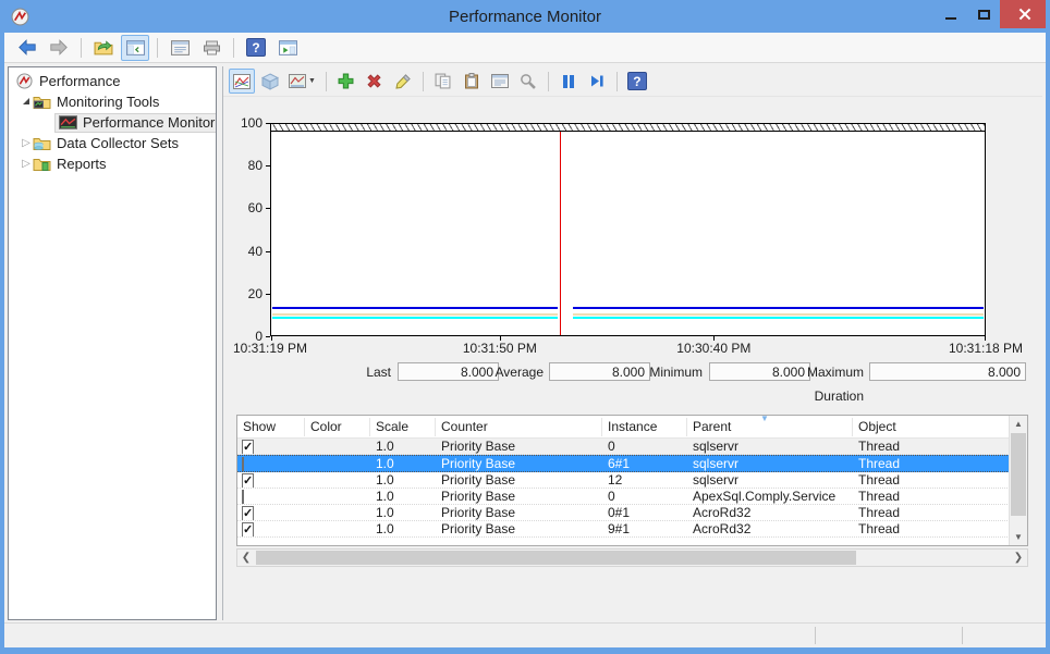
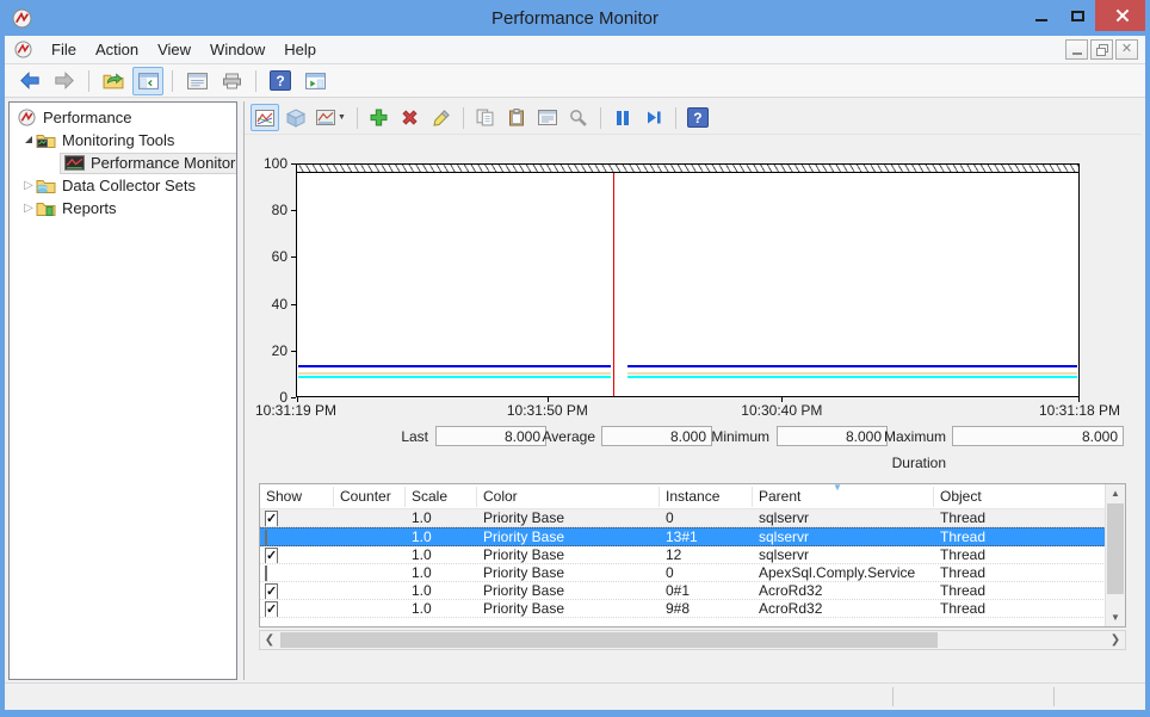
  Performance Monitor
+ File
+ Action
+ View
+ Window
+ Help
+ ✕
  ?
  Performance
  Monitoring Tools
  Performance Monitor
  ▷
  Data Collector Sets
  ▷
  Reports
  ?
  100
  80
  60
  40
  20
  0
  10:31:19 PM
  10:31:50 PM
  10:30:40 PM
  10:31:18 PM
  Last
  8.000
  Average
  8.000
  Minimum
  8.000
  Maximum
  8.000
  Duration
  Show
- Color
+ Counter
  Scale
- Counter
+ Color
  Instance
  Parent
  Object
  ▼
  ✓
  1.0
  Priority Base
  0
  sqlservr
  Thread
  1.0
  Priority Base
- 6#1
+ 13#1
  sqlservr
  Thread
  ✓
  1.0
  Priority Base
  12
  sqlservr
  Thread
  1.0
  Priority Base
  0
  ApexSql.Comply.Service
  Thread
  ✓
  1.0
  Priority Base
  0#1
  AcroRd32
  Thread
  ✓
  1.0
  Priority Base
- 9#1
+ 9#8
  AcroRd32
  Thread
  ▲
  ▼
  ❮
  ❯
